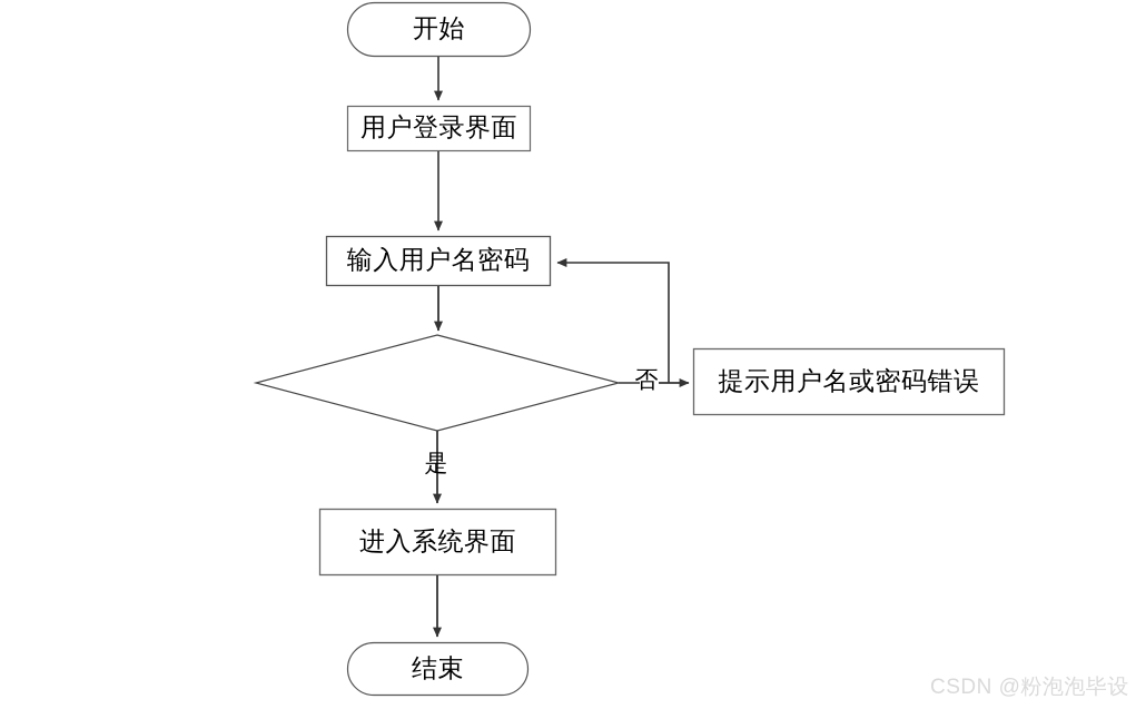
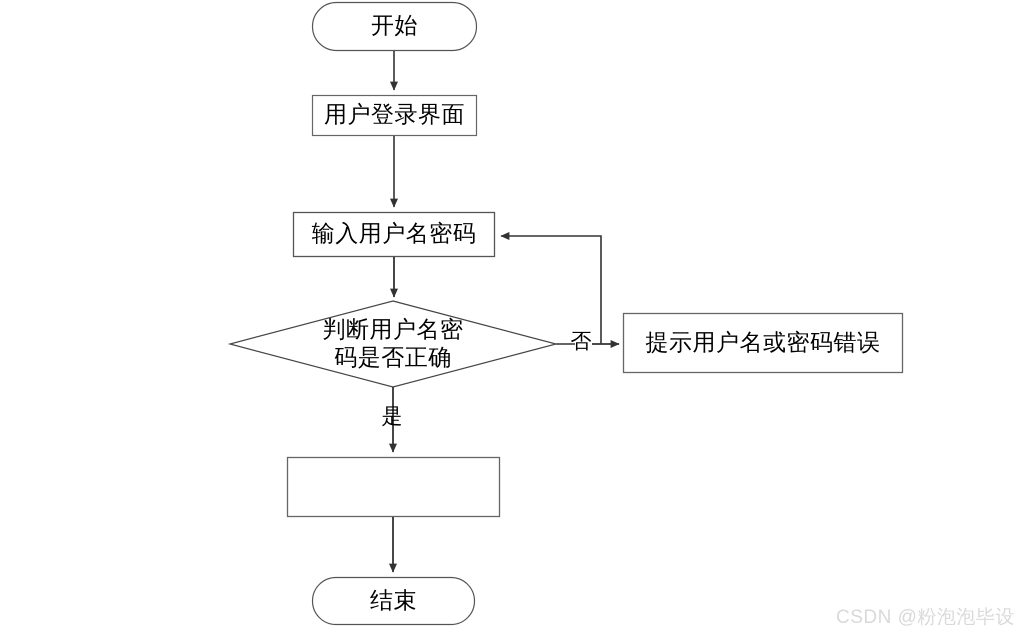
  开始
  用户登录界面
  输入用户名密码
+ 判断用户名密
+ 码是否正确
  提示用户名或密码错误
- 进入系统界面
  结束
  否
  是
  CSDN @粉泡泡毕设
